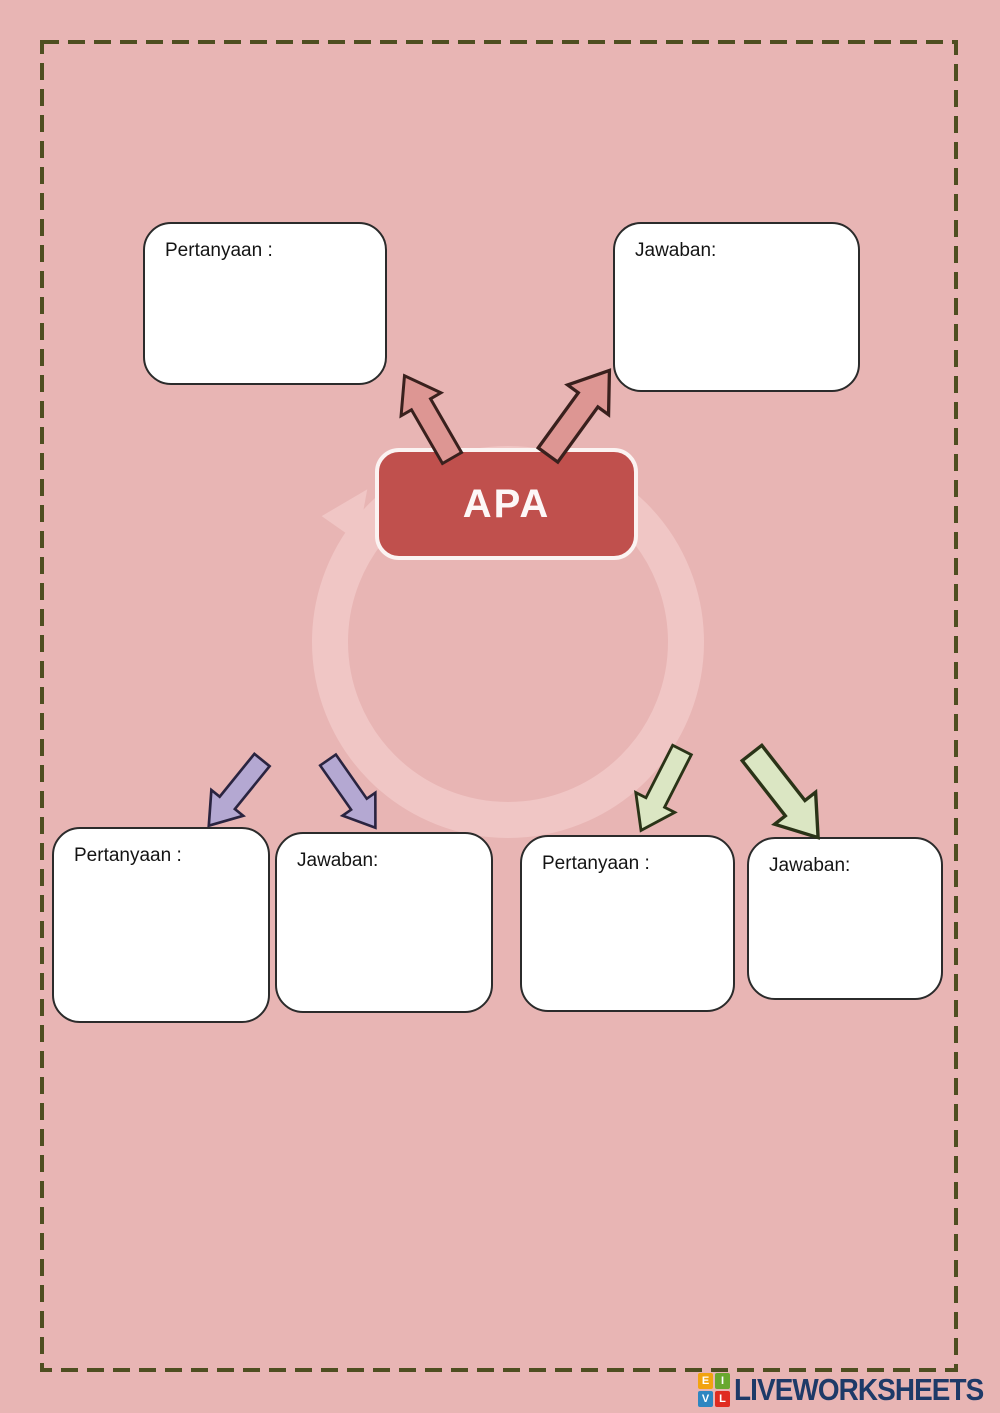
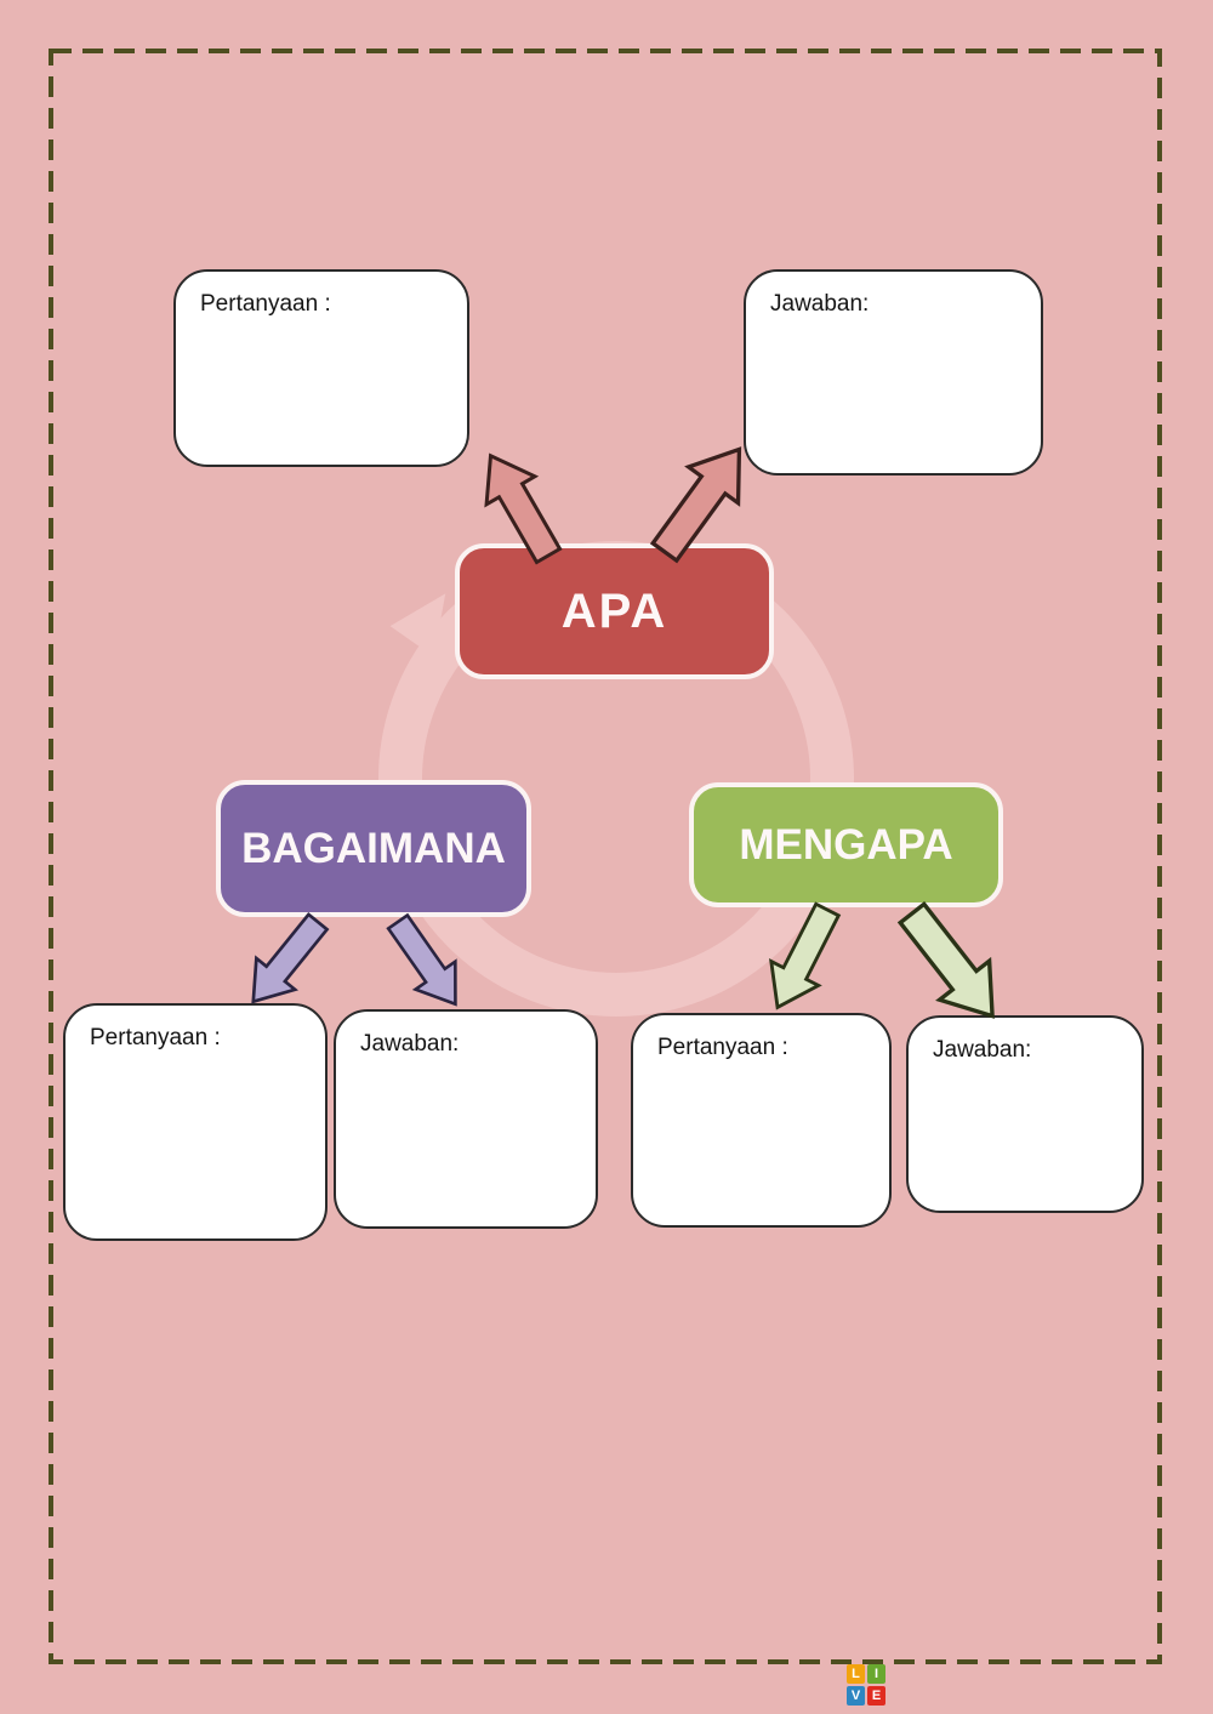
  Pertanyaan :
  Jawaban:
  Pertanyaan :
  Jawaban:
  Pertanyaan :
  Jawaban:
  APA
+ BAGAIMANA
+ MENGAPA
- E
+ L
  I
  V
- L
+ E
- LIVEWORKSHEETS
